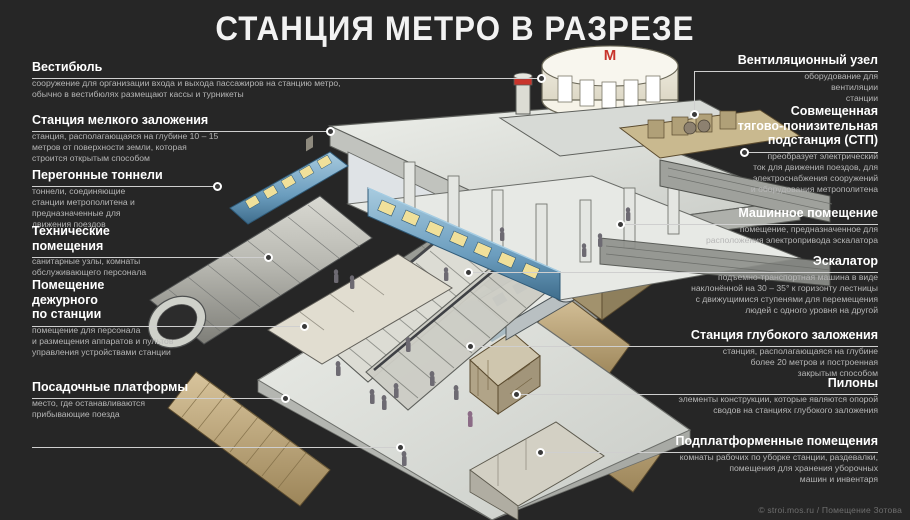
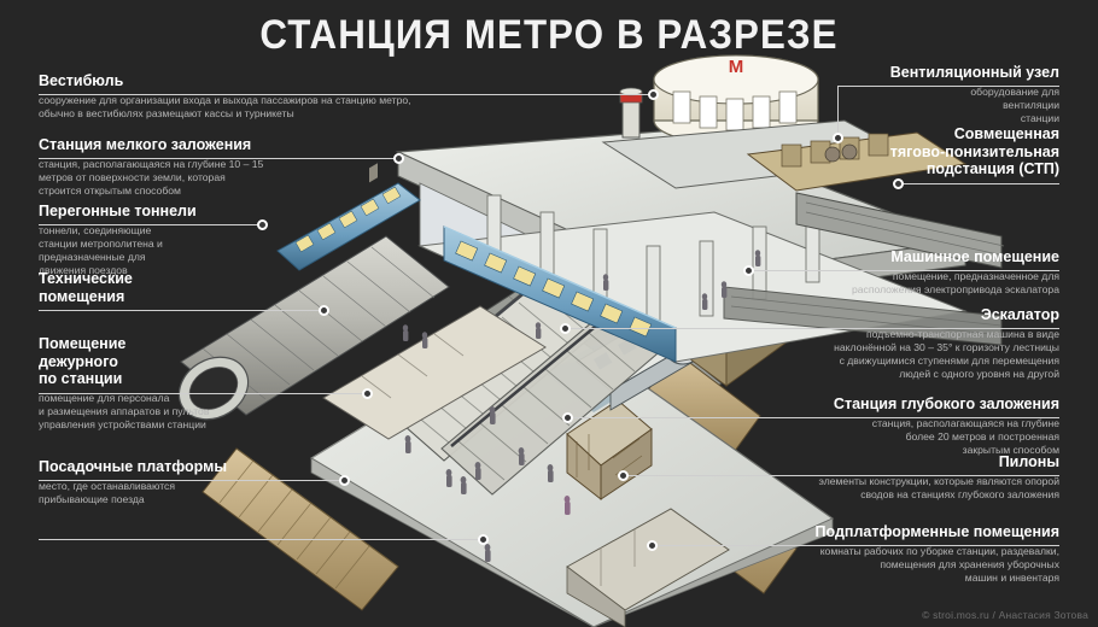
  СТАНЦИЯ МЕТРО В РАЗРЕЗЕ
  M
  Вестибюль
  сооружение для организации входа и выхода пассажиров на станцию метро,
  обычно в вестибюлях размещают кассы и турникеты
  Станция мелкого заложения
  станция, располагающаяся на глубине 10 – 15
  метров от поверхности земли, которая
  строится открытым способом
  Перегонные тоннели
  тоннели, соединяющие
  станции метрополитена и
  предназначенные для
  движения поездов
  Технические
  помещения
- санитарные узлы, комнаты
- обслуживающего персонала
  Помещение
  дежурного
  по станции
  помещение для персонала
  и размещения аппаратов и пультов
  управления устройствами станции
  Посадочные платформы
  место, где останавливаются
  прибывающие поезда
  Вентиляционный узел
  оборудование для
  вентиляции
  станции
  Совмещенная
  тягово-понизительная
  подстанция (СТП)
- преобразует электрический
- ток для движения поездов, для
- электроснабжения сооружений
- и оборудования метрополитена
  Машинное помещение
  помещение, предназначенное для
  расположения электропривода эскалатора
  Эскалатор
  подъемно-транспортная машина в виде
  наклонённой на 30 – 35° к горизонту лестницы
  с движущимися ступенями для перемещения
  людей с одного уровня на другой
  Станция глубокого заложения
  станция, располагающаяся на глубине
  более 20 метров и построенная
  закрытым способом
  Пилоны
  элементы конструкции, которые являются опорой
  сводов на станциях глубокого заложения
  Подплатформенные помещения
  комнаты рабочих по уборке станции, раздевалки,
  помещения для хранения уборочных
  машин и инвентаря
- © stroi.mos.ru / Помещение Зотова
+ © stroi.mos.ru / Анастасия Зотова
